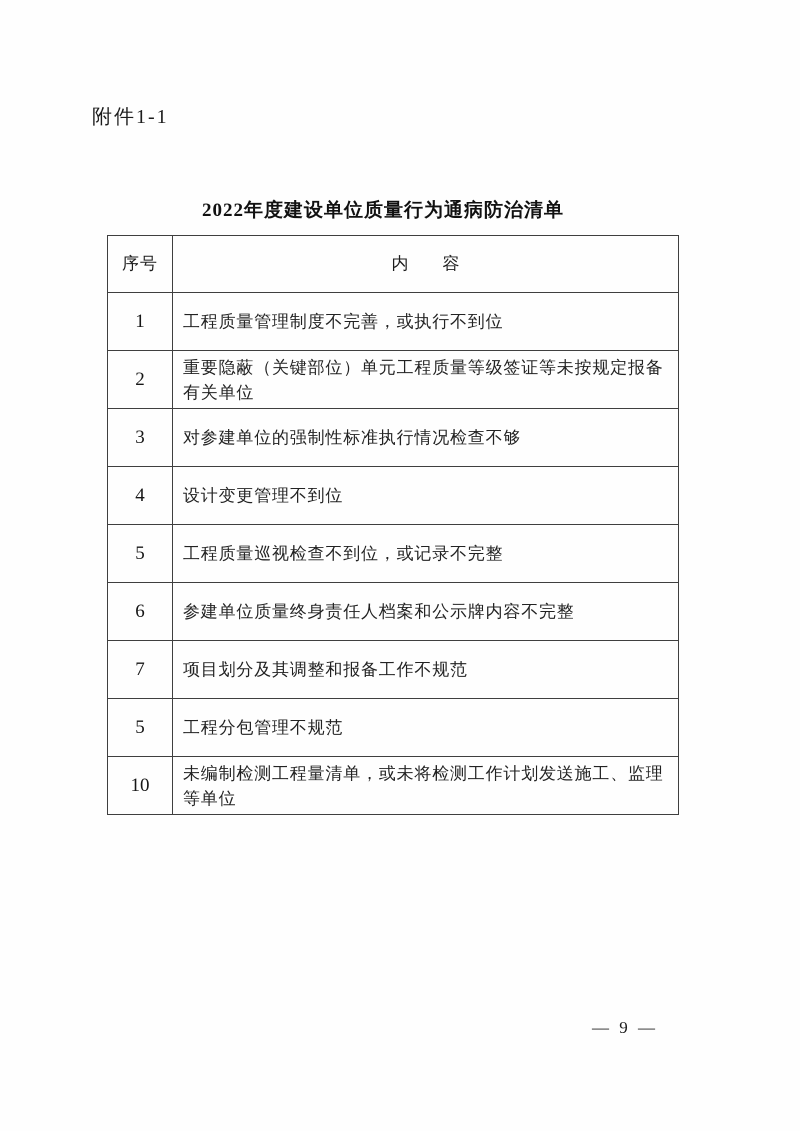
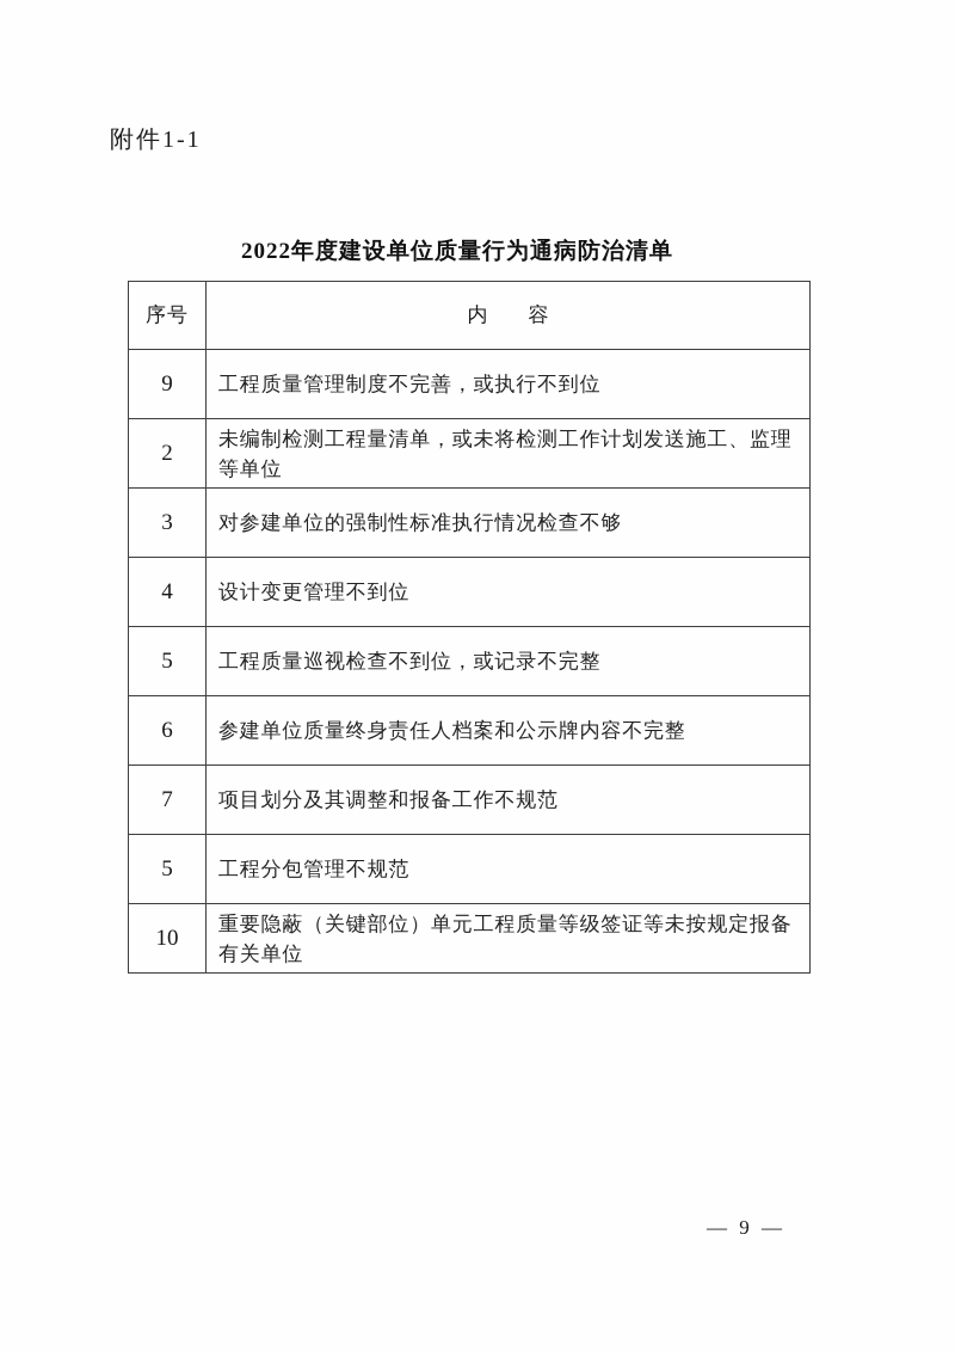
  附件1-1
  2022年度建设单位质量行为通病防治清单
  序号	内 容
- 1	工程质量管理制度不完善，或执行不到位
+ 9	工程质量管理制度不完善，或执行不到位
- 2	重要隐蔽（关键部位）单元工程质量等级签证等未按规定报备有关单位
+ 2	未编制检测工程量清单，或未将检测工作计划发送施工、监理等单位
  3	对参建单位的强制性标准执行情况检查不够
  4	设计变更管理不到位
  5	工程质量巡视检查不到位，或记录不完整
  6	参建单位质量终身责任人档案和公示牌内容不完整
  7	项目划分及其调整和报备工作不规范
  5	工程分包管理不规范
- 10	未编制检测工程量清单，或未将检测工作计划发送施工、监理等单位
+ 10	重要隐蔽（关键部位）单元工程质量等级签证等未按规定报备有关单位
  — 9 —
